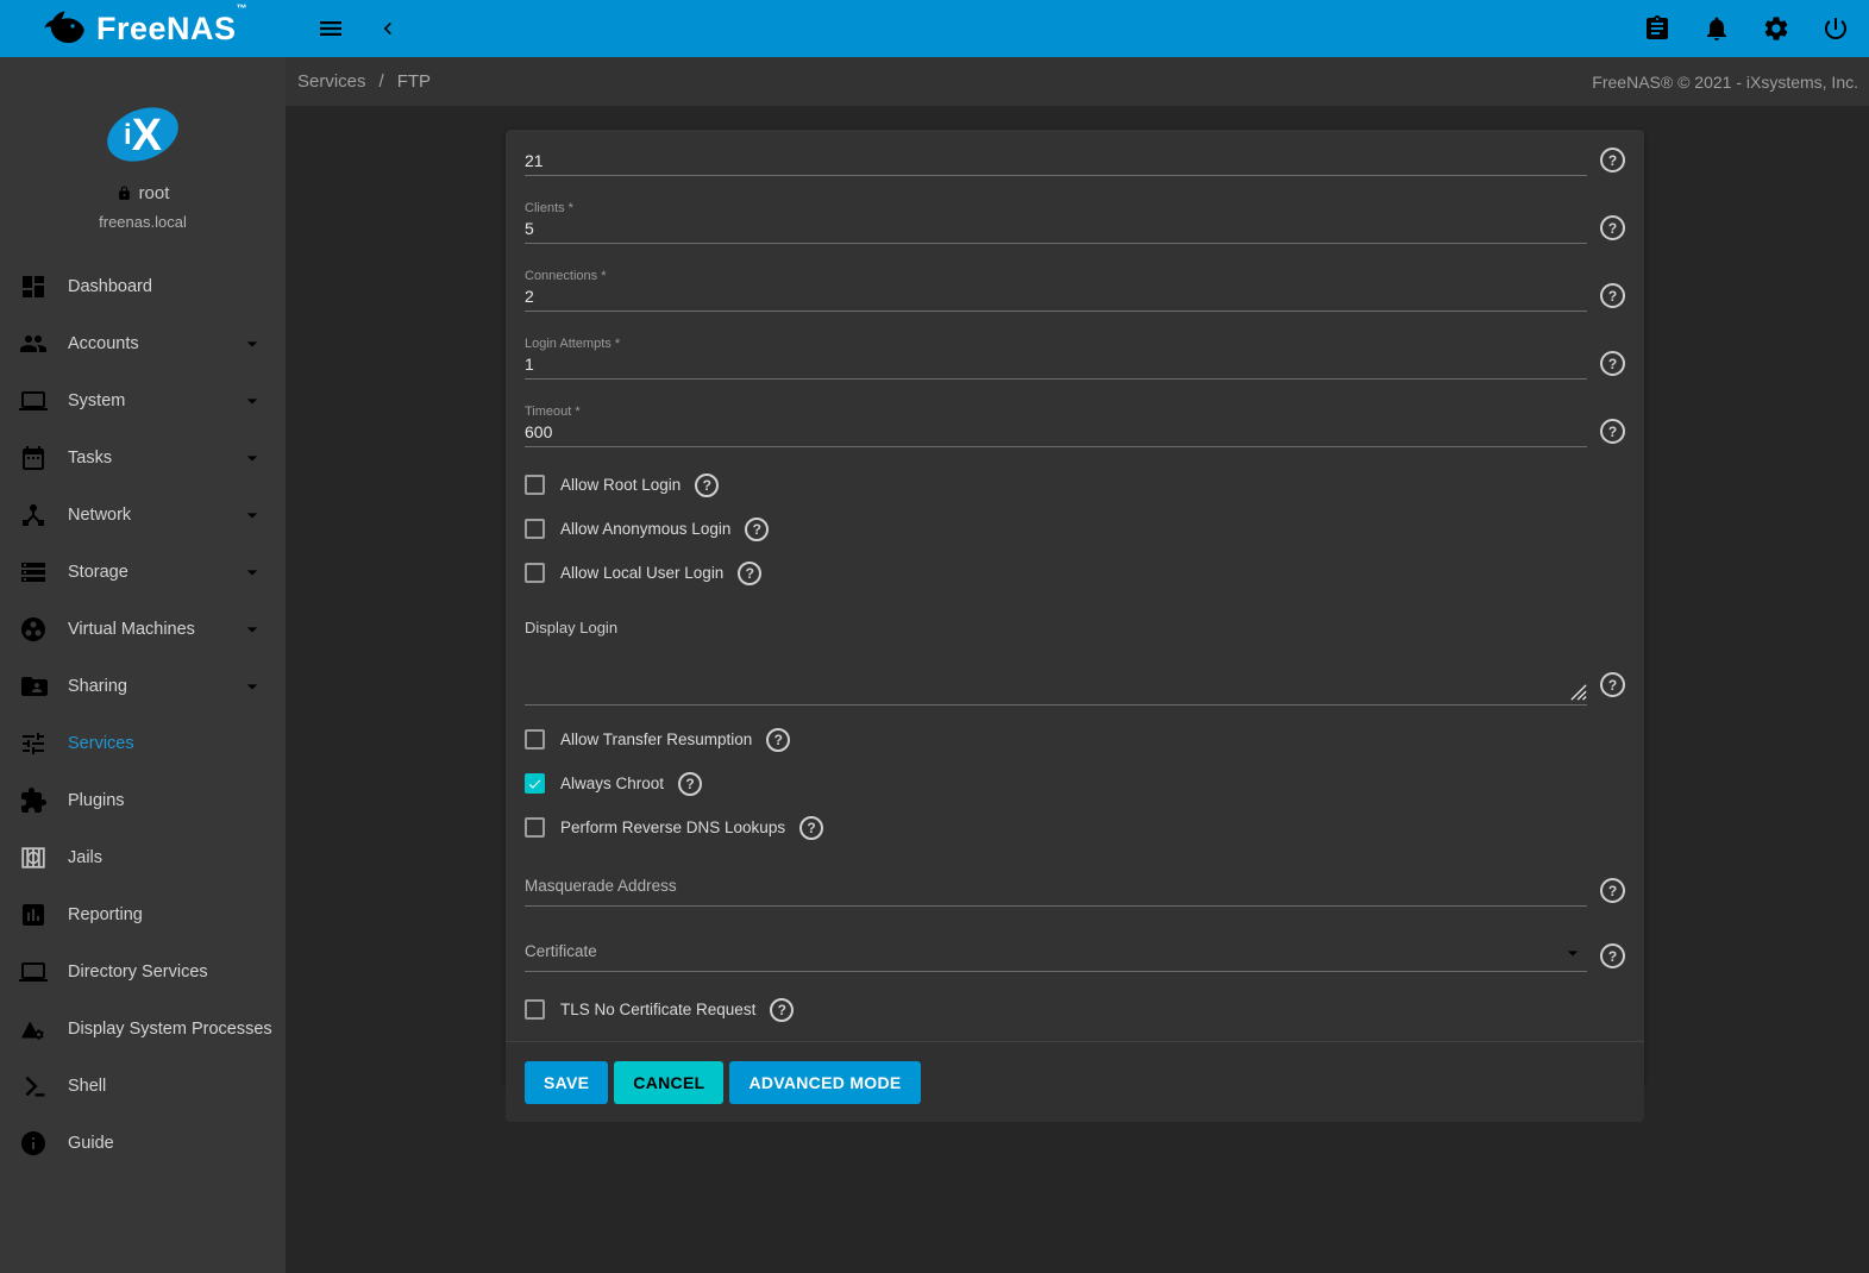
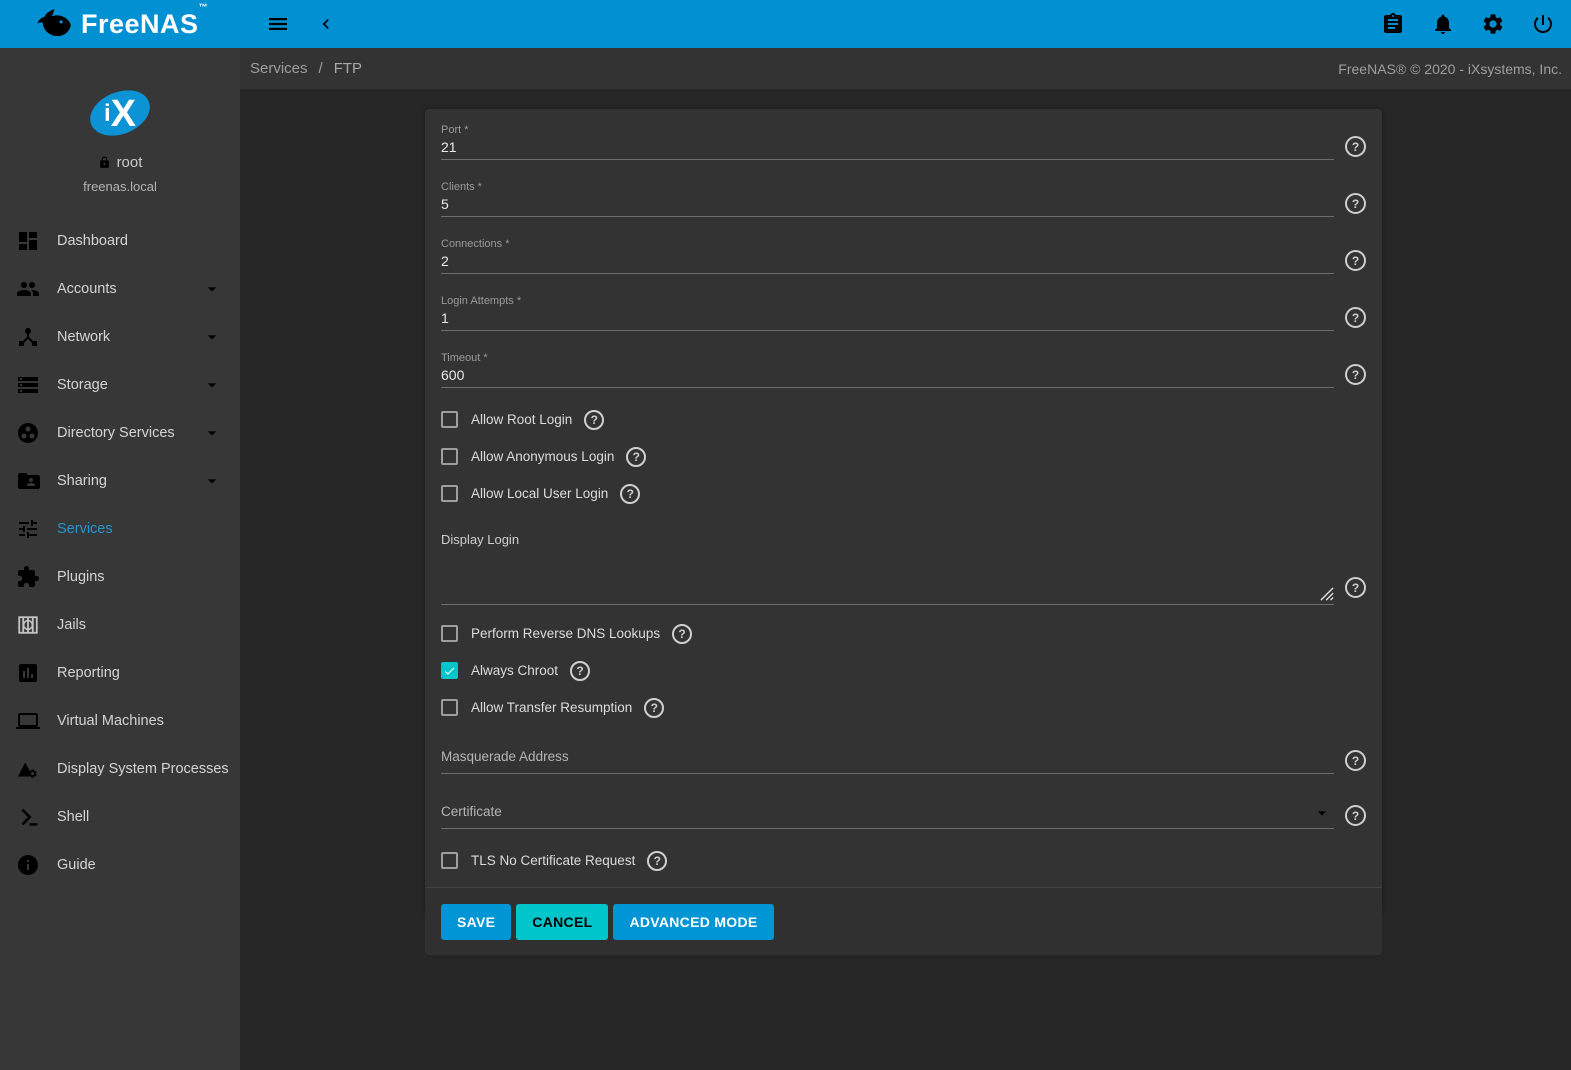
  FreeNAS™
  i
  X
  root
  freenas.local
  Dashboard
  Accounts
- System
- Tasks
  Network
  Storage
- Virtual Machines
+ Directory Services
  Sharing
  Services
  Plugins
  Jails
  Reporting
- Directory Services
+ Virtual Machines
  Display System Processes
  Shell
  Guide
  Services
  /
  FTP
- FreeNAS® © 2021 - iXsystems, Inc.
+ FreeNAS® © 2020 - iXsystems, Inc.
+ Port *
  21
  ?
  Clients *
  5
  ?
  Connections *
  2
  ?
  Login Attempts *
  1
  ?
  Timeout *
  600
  ?
  Allow Root Login
  ?
  Allow Anonymous Login
  ?
  Allow Local User Login
  ?
  Display Login
  ?
- Allow Transfer Resumption
+ Perform Reverse DNS Lookups
  ?
  Always Chroot
  ?
- Perform Reverse DNS Lookups
+ Allow Transfer Resumption
  ?
  Masquerade Address
  ?
  Certificate
  ?
  TLS No Certificate Request
  ?
  SAVE
  CANCEL
  ADVANCED MODE
